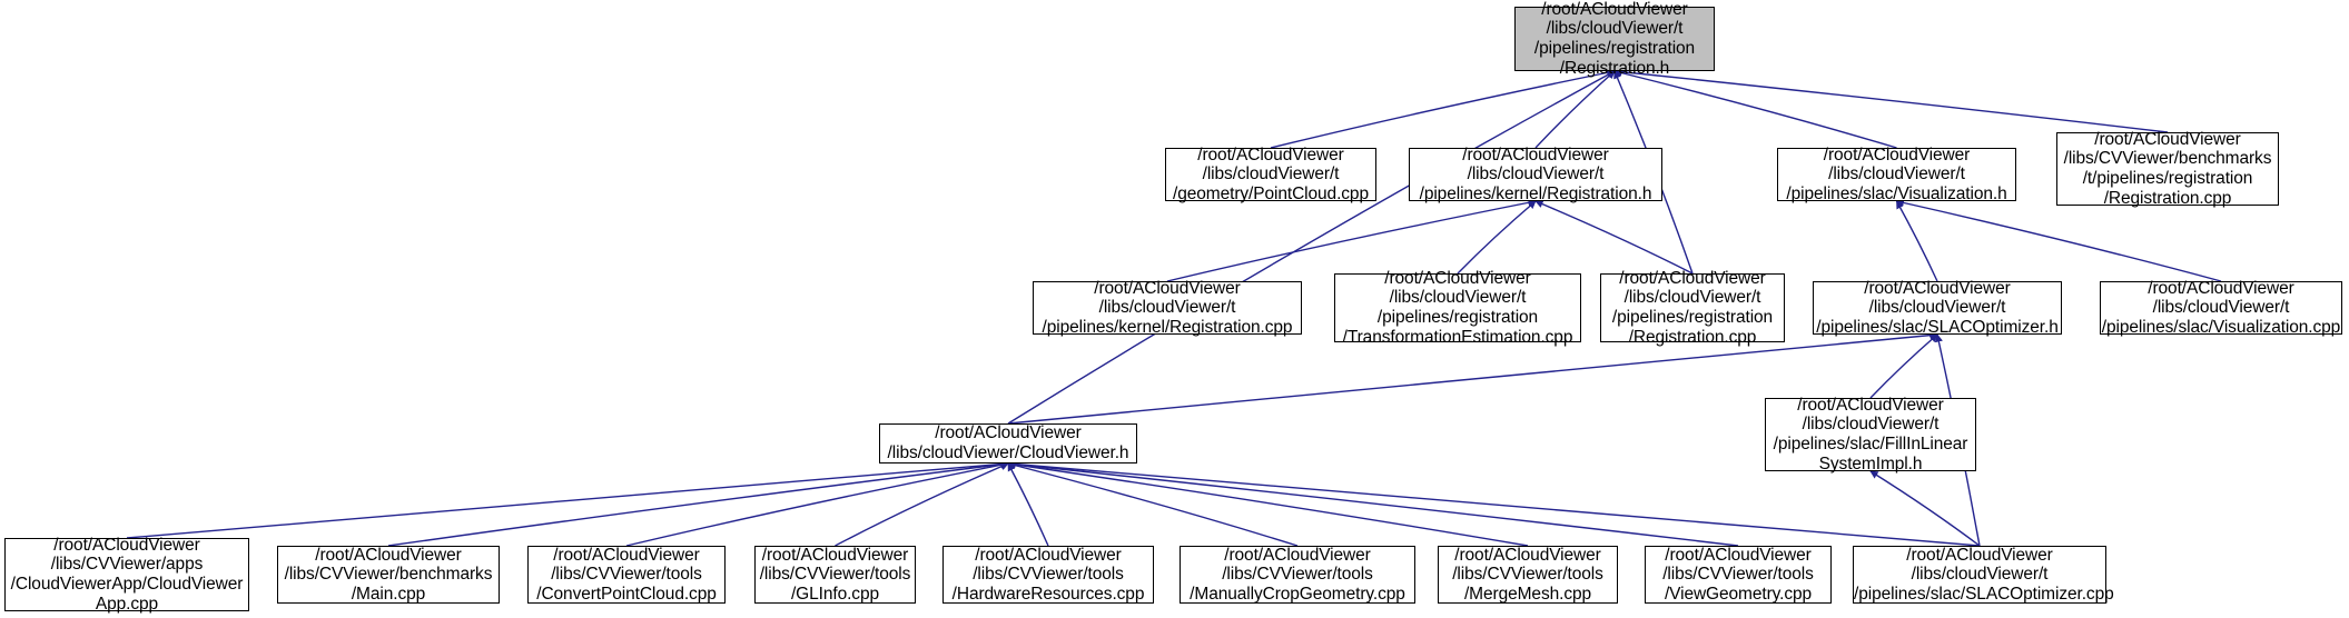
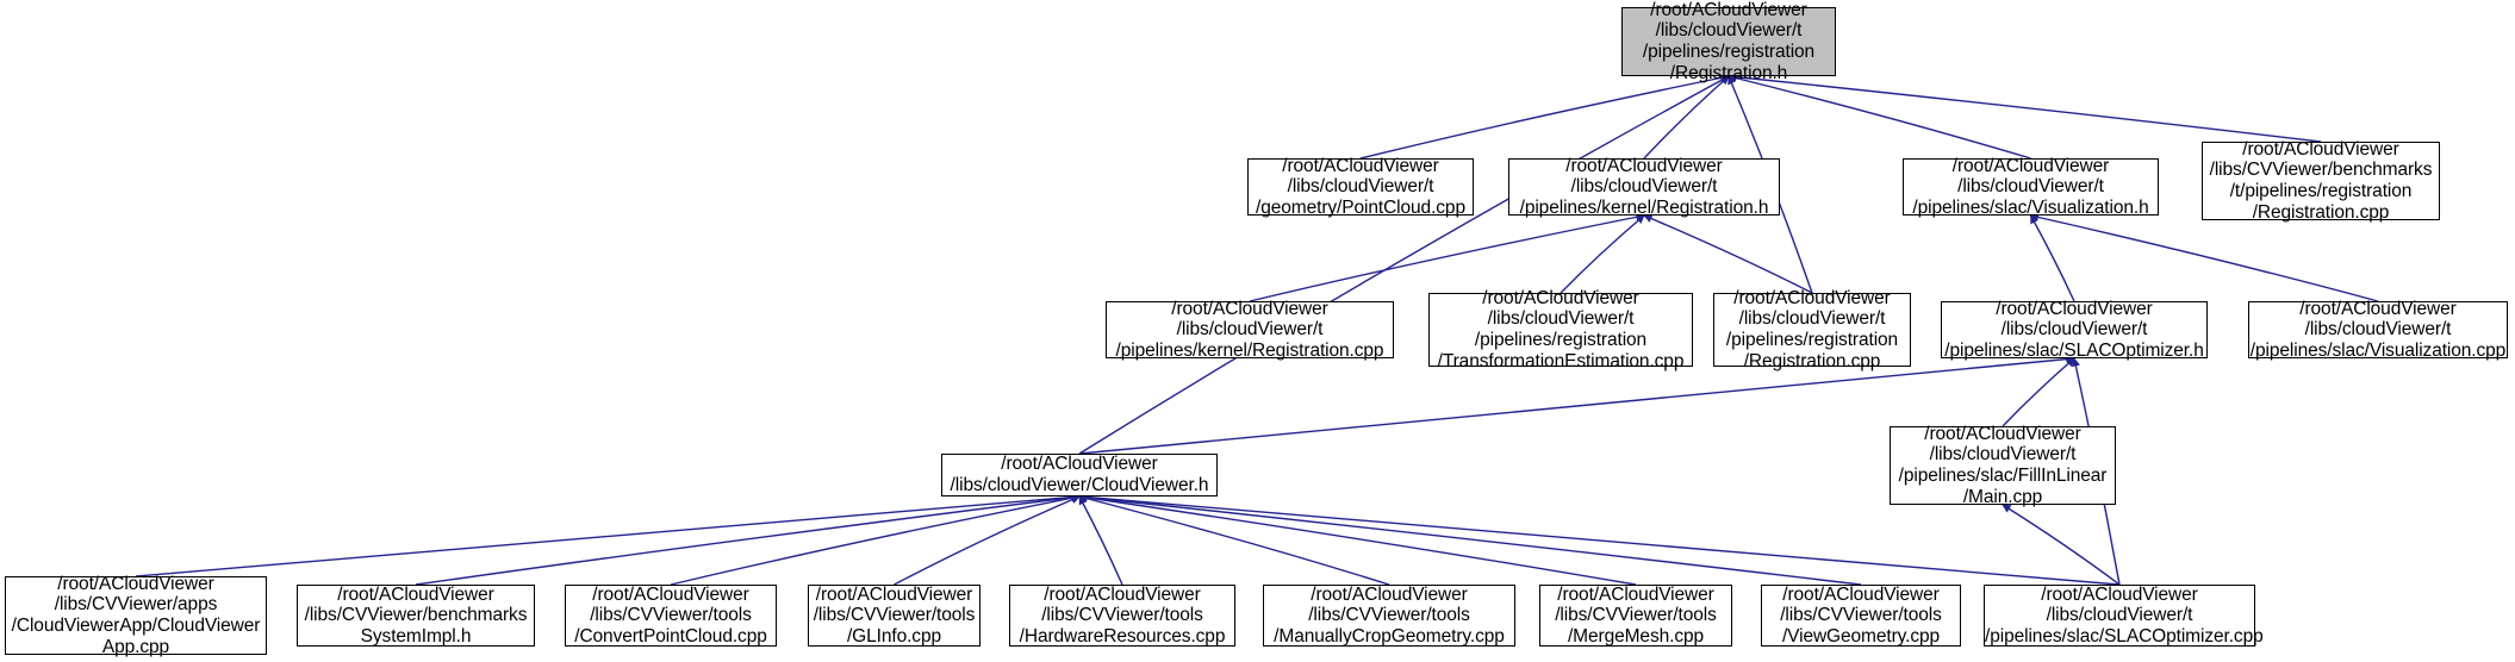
  /root/ACloudViewer
  /libs/cloudViewer/t
  /pipelines/registration
  /Registration.h
  /root/ACloudViewer
  /libs/cloudViewer/t
  /geometry/PointCloud.cpp
  /root/ACloudViewer
  /libs/cloudViewer/t
  /pipelines/kernel/Registration.h
  /root/ACloudViewer
  /libs/cloudViewer/t
  /pipelines/slac/Visualization.h
  /root/ACloudViewer
  /libs/CVViewer/benchmarks
  /t/pipelines/registration
  /Registration.cpp
  /root/ACloudViewer
  /libs/cloudViewer/t
  /pipelines/kernel/Registration.cpp
  /root/ACloudViewer
  /libs/cloudViewer/t
  /pipelines/registration
  /TransformationEstimation.cpp
  /root/ACloudViewer
  /libs/cloudViewer/t
  /pipelines/registration
  /Registration.cpp
  /root/ACloudViewer
  /libs/cloudViewer/t
  /pipelines/slac/SLACOptimizer.h
  /root/ACloudViewer
  /libs/cloudViewer/t
  /pipelines/slac/Visualization.cpp
  /root/ACloudViewer
  /libs/cloudViewer/CloudViewer.h
  /root/ACloudViewer
  /libs/cloudViewer/t
  /pipelines/slac/FillInLinear
- SystemImpl.h
+ /Main.cpp
  /root/ACloudViewer
  /libs/CVViewer/apps
  /CloudViewerApp/CloudViewer
  App.cpp
  /root/ACloudViewer
  /libs/CVViewer/benchmarks
- /Main.cpp
+ SystemImpl.h
  /root/ACloudViewer
  /libs/CVViewer/tools
  /ConvertPointCloud.cpp
  /root/ACloudViewer
  /libs/CVViewer/tools
  /GLInfo.cpp
  /root/ACloudViewer
  /libs/CVViewer/tools
  /HardwareResources.cpp
  /root/ACloudViewer
  /libs/CVViewer/tools
  /ManuallyCropGeometry.cpp
  /root/ACloudViewer
  /libs/CVViewer/tools
  /MergeMesh.cpp
  /root/ACloudViewer
  /libs/CVViewer/tools
  /ViewGeometry.cpp
  /root/ACloudViewer
  /libs/cloudViewer/t
  /pipelines/slac/SLACOptimizer.cpp
